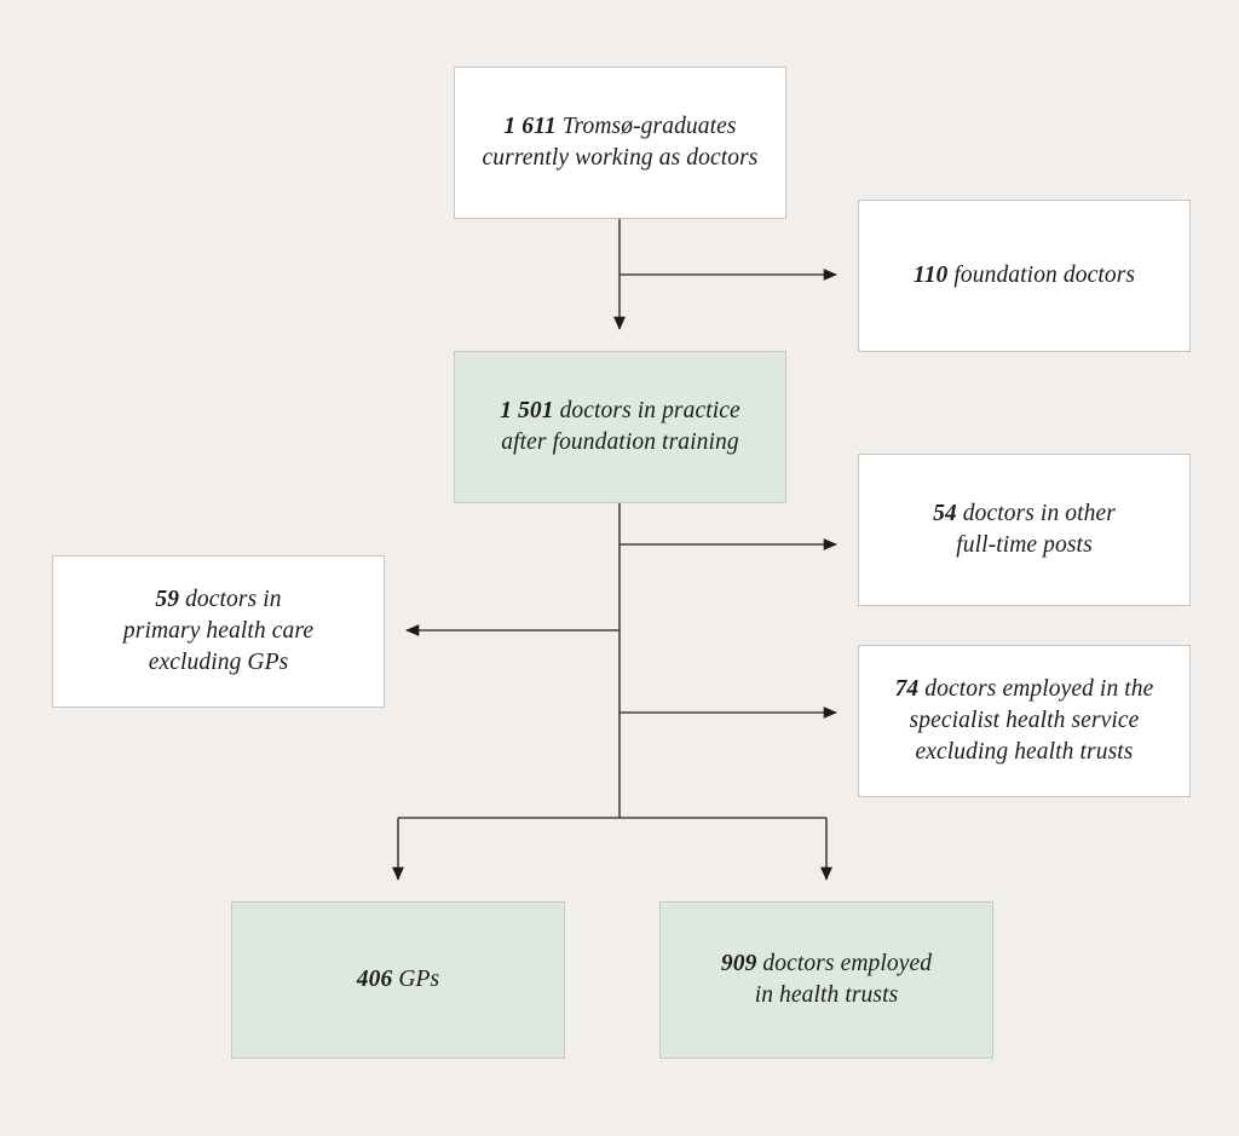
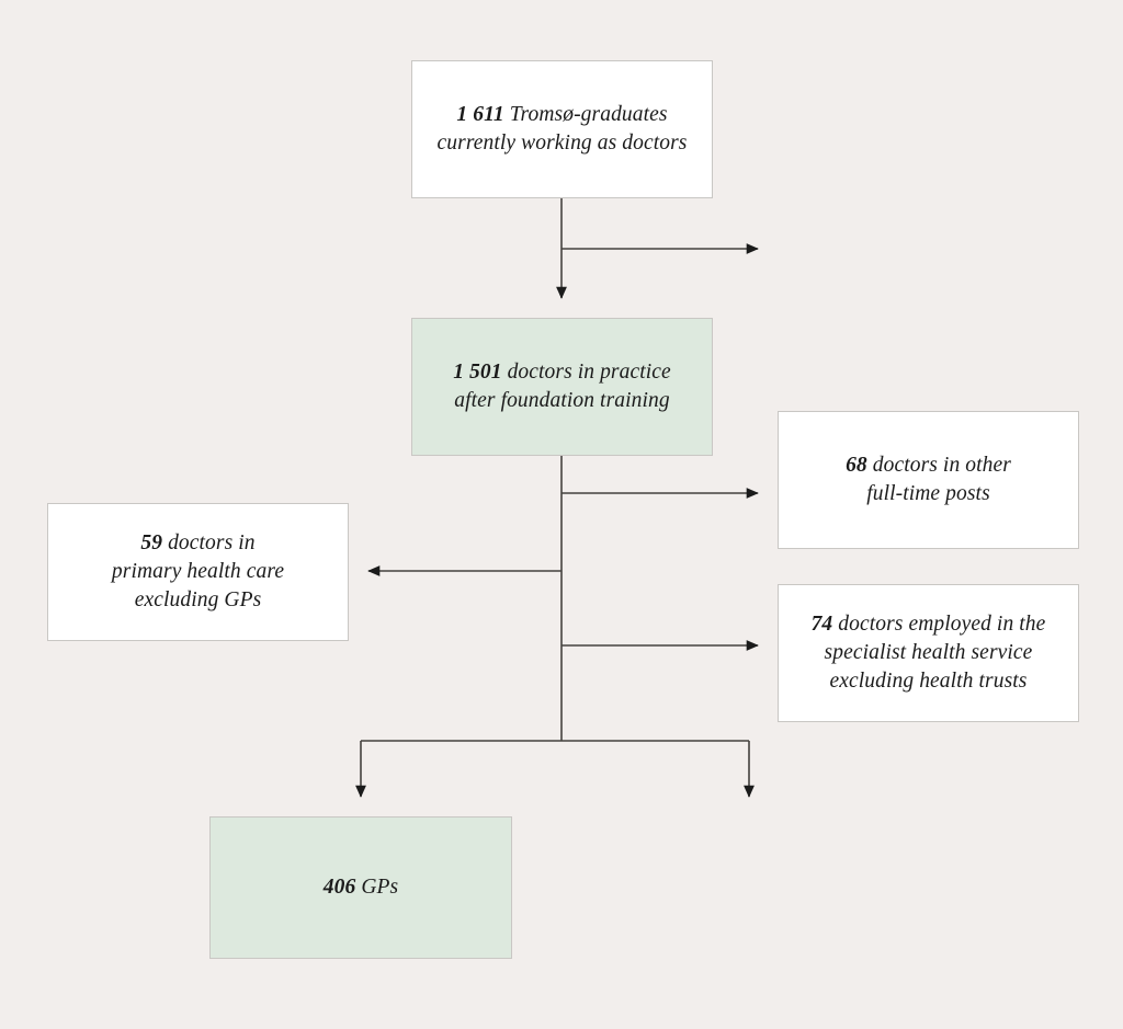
  1 611 Tromsø-graduates
  currently working as doctors
- 110 foundation doctors
  1 501 doctors in practice
  after foundation training
- 54 doctors in other
+ 68 doctors in other
  full-time posts
  59 doctors in
  primary health care
  excluding GPs
  74 doctors employed in the
  specialist health service
  excluding health trusts
  406 GPs
- 909 doctors employed
- in health trusts
